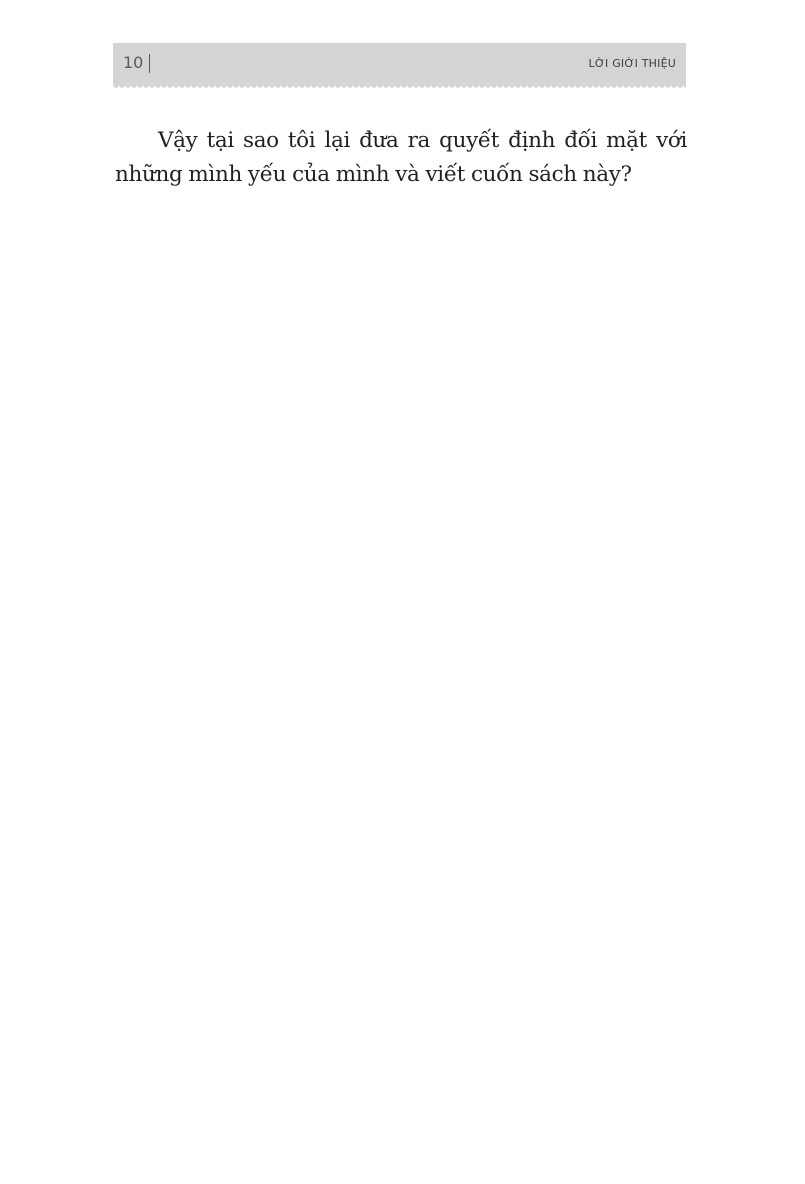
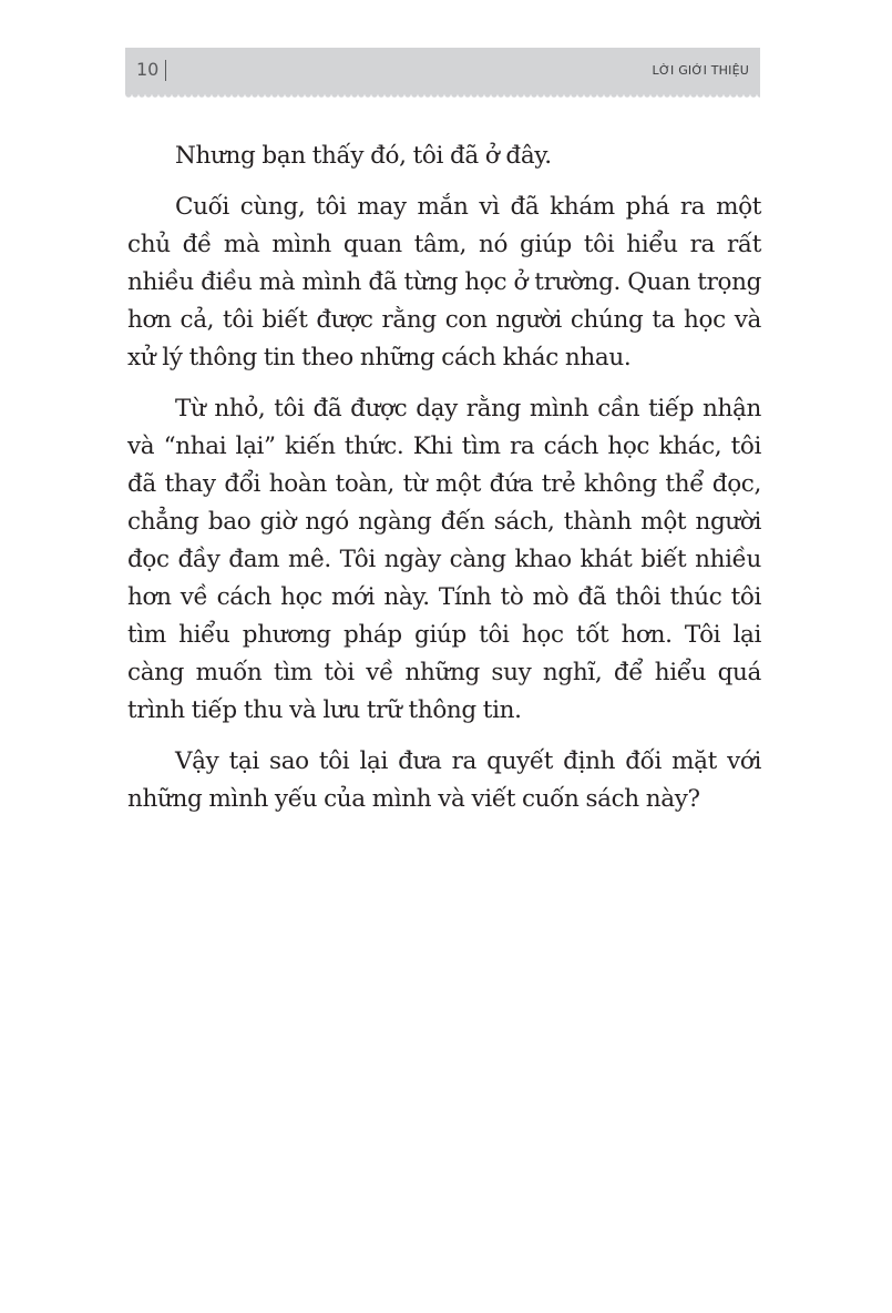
  10
  LỜI GIỚI THIỆU
+ Nhưng bạn thấy đó, tôi đã ở đây.
+ Cuối cùng, tôi may mắn vì đã khám phá ra một chủ đề mà mình quan tâm, nó giúp tôi hiểu ra rất nhiều điều mà mình đã từng học ở trường. Quan trọng hơn cả, tôi biết được rằng con người chúng ta học và xử lý thông tin theo những cách khác nhau.
+ Từ nhỏ, tôi đã được dạy rằng mình cần tiếp nhận và “nhai lại” kiến thức. Khi tìm ra cách học khác, tôi đã thay đổi hoàn toàn, từ một đứa trẻ không thể đọc, chẳng bao giờ ngó ngàng đến sách, thành một người đọc đầy đam mê. Tôi ngày càng khao khát biết nhiều hơn về cách học mới này. Tính tò mò đã thôi thúc tôi tìm hiểu phương pháp giúp tôi học tốt hơn. Tôi lại càng muốn tìm tòi về những suy nghĩ, để hiểu quá trình tiếp thu và lưu trữ thông tin.
  Vậy tại sao tôi lại đưa ra quyết định đối mặt với những mình yếu của mình và viết cuốn sách này?
